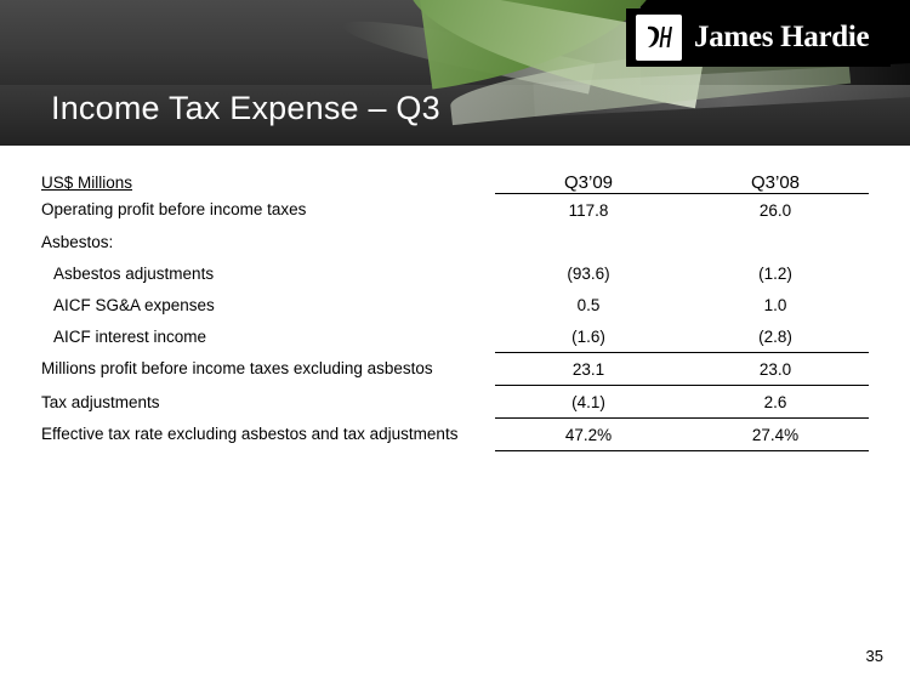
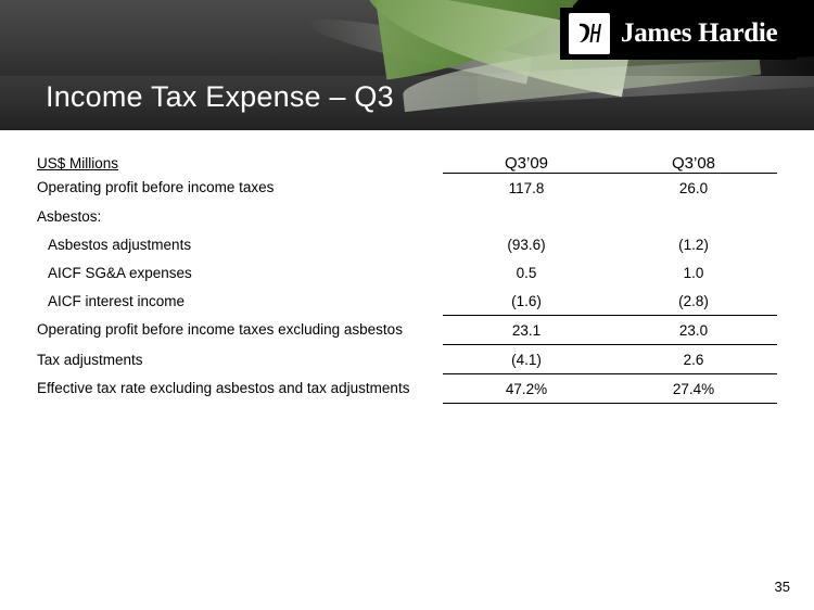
  James Hardie
  Income Tax Expense – Q3
  US$ Millions	Q3’09	Q3’08
  Operating profit before income taxes	117.8	26.0
  Asbestos:
  Asbestos adjustments	(93.6)	(1.2)
  AICF SG&A expenses	0.5	1.0
  AICF interest income	(1.6)	(2.8)
- Millions profit before income taxes excluding asbestos	23.1	23.0
+ Operating profit before income taxes excluding asbestos	23.1	23.0
  Tax adjustments	(4.1)	2.6
  Effective tax rate excluding asbestos and tax adjustments	47.2%	27.4%
  35
